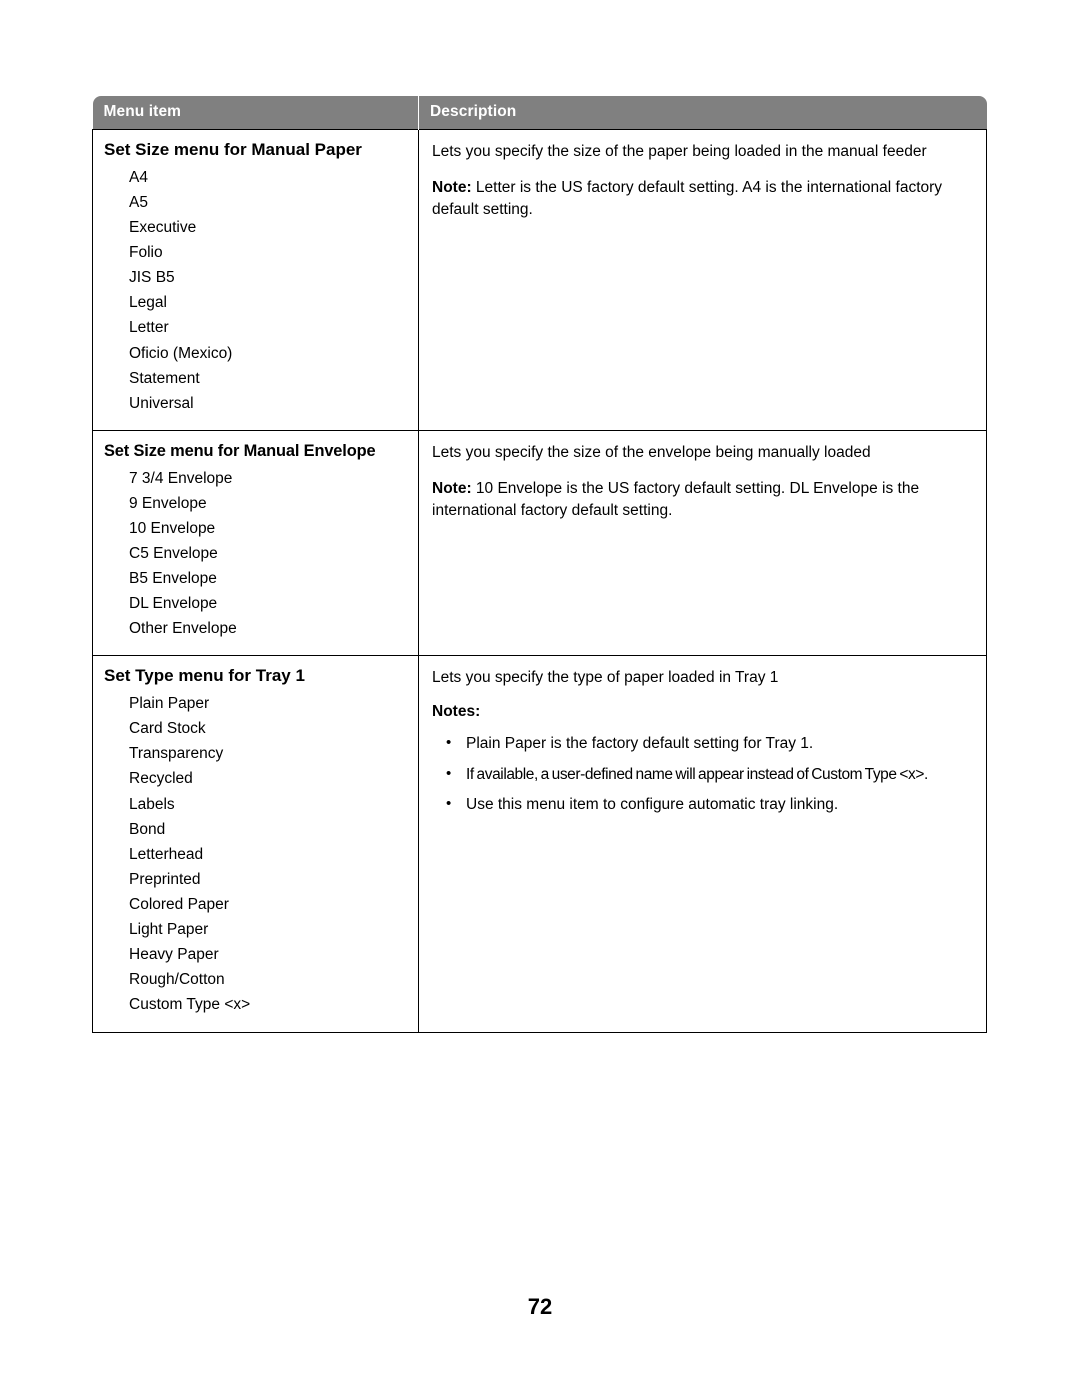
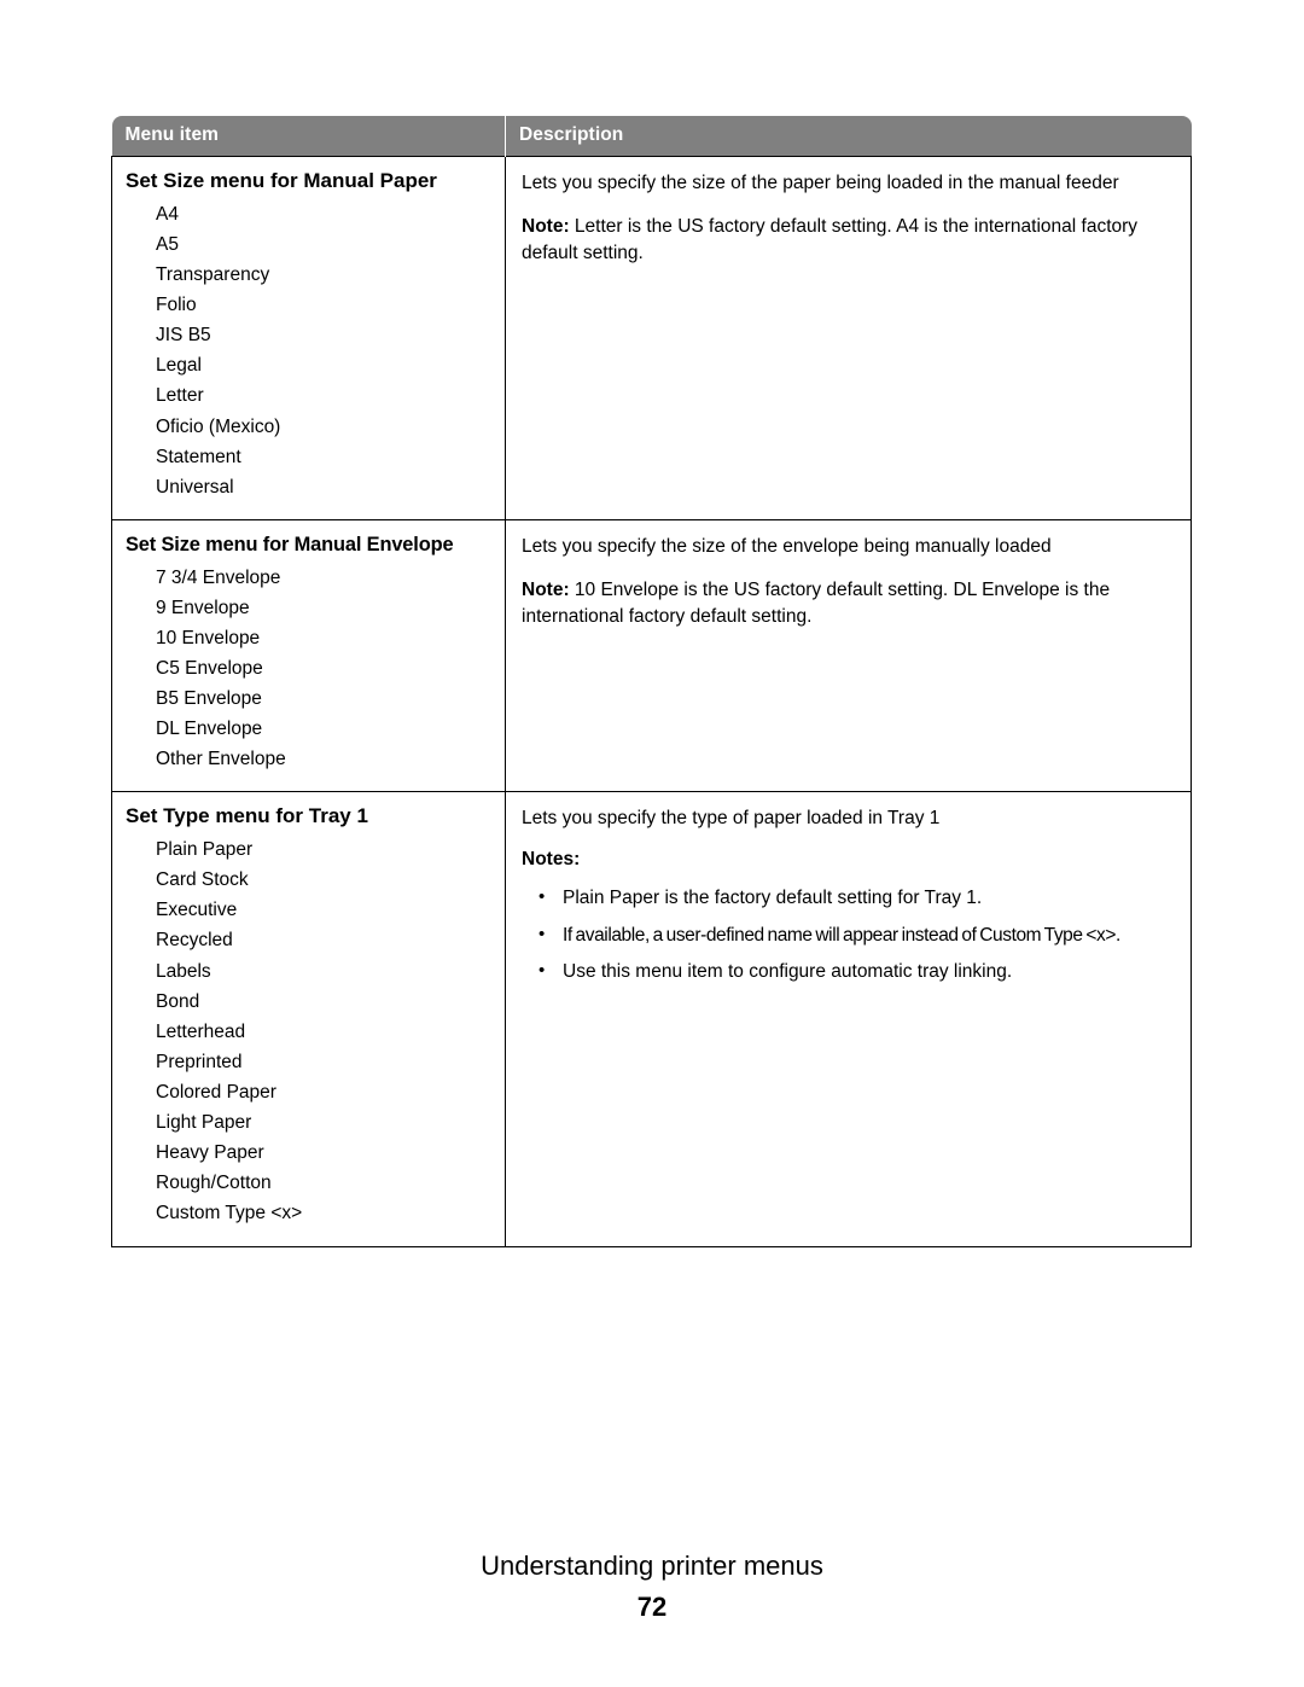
  Menu item	Description
- Set Size menu for Manual Paper A4 A5 Executive Folio JIS B5 Legal Letter Oficio (Mexico) Statement Universal	Lets you specify the size of the paper being loaded in the manual feeder Note: Letter is the US factory default setting. A4 is the international factory default setting.
+ Set Size menu for Manual Paper A4 A5 Transparency Folio JIS B5 Legal Letter Oficio (Mexico) Statement Universal	Lets you specify the size of the paper being loaded in the manual feeder Note: Letter is the US factory default setting. A4 is the international factory default setting.
  Set Size menu for Manual Envelope 7 3/4 Envelope 9 Envelope 10 Envelope C5 Envelope B5 Envelope DL Envelope Other Envelope	Lets you specify the size of the envelope being manually loaded Note: 10 Envelope is the US factory default setting. DL Envelope is the international factory default setting.
- Set Type menu for Tray 1 Plain Paper Card Stock Transparency Recycled Labels Bond Letterhead Preprinted Colored Paper Light Paper Heavy Paper Rough/Cotton Custom Type <x>	Lets you specify the type of paper loaded in Tray 1 Notes: Plain Paper is the factory default setting for Tray 1. If available, a user-defined name will appear instead of Custom Type <x>. Use this menu item to configure automatic tray linking.
+ Set Type menu for Tray 1 Plain Paper Card Stock Executive Recycled Labels Bond Letterhead Preprinted Colored Paper Light Paper Heavy Paper Rough/Cotton Custom Type <x>	Lets you specify the type of paper loaded in Tray 1 Notes: Plain Paper is the factory default setting for Tray 1. If available, a user-defined name will appear instead of Custom Type <x>. Use this menu item to configure automatic tray linking.
+ Understanding printer menus
  72
